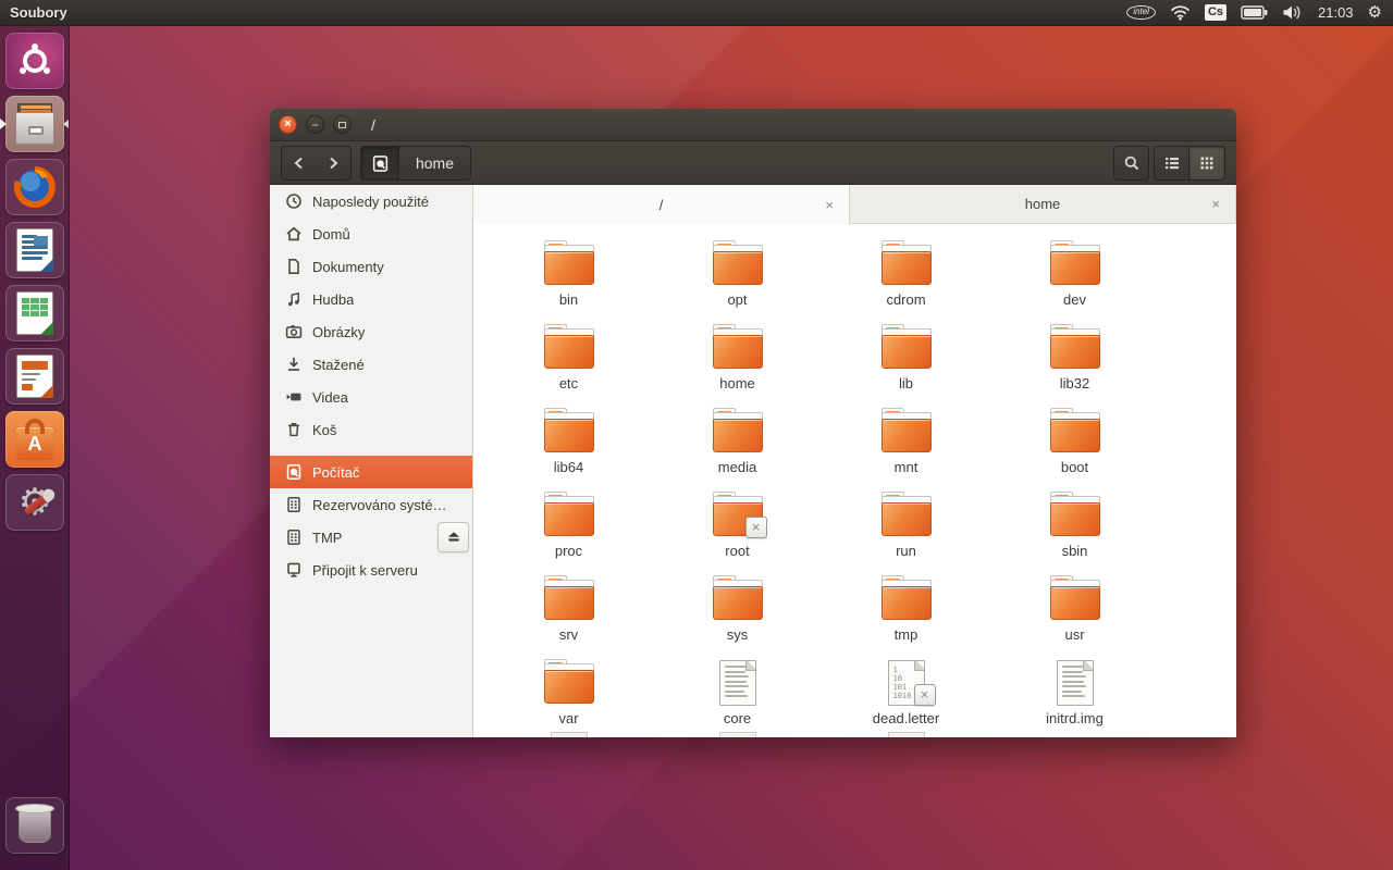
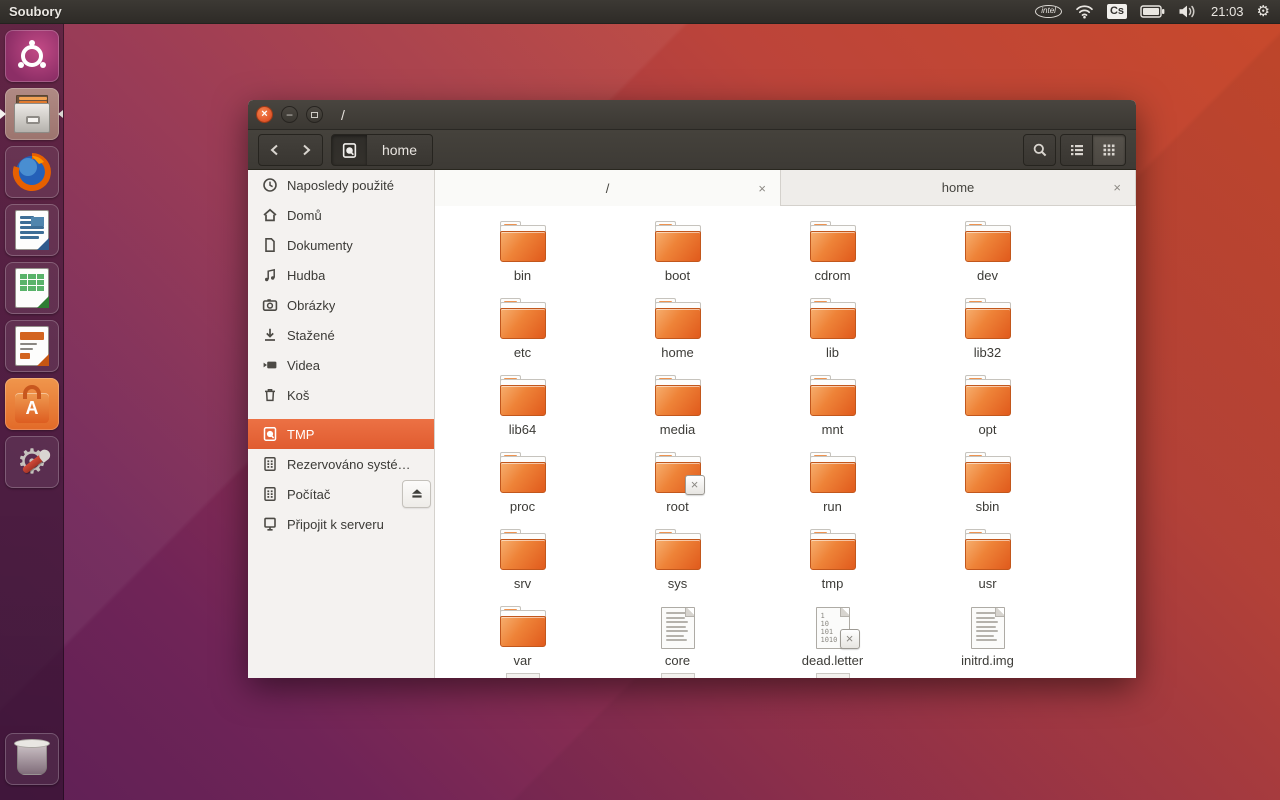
  Soubory
  intel
  Cs
  21:03
  ⚙
  A
  ×
  −
  /
  home
  Naposledy použité
  Domů
  Dokumenty
  Hudba
  Obrázky
  Stažené
  Videa
  Koš
- Počítač
+ TMP
  Rezervováno systé…
- TMP
+ Počítač
  Připojit k serveru
  /
  ×
  home
  ×
  bin
- opt
+ boot
  cdrom
  dev
  etc
  home
  lib
  lib32
  lib64
  media
  mnt
- boot
+ opt
  proc
  ×
  root
  run
  sbin
  srv
  sys
  tmp
  usr
  var
  core
  1
  10
  101
  1010
  ×
  dead.letter
  initrd.img
